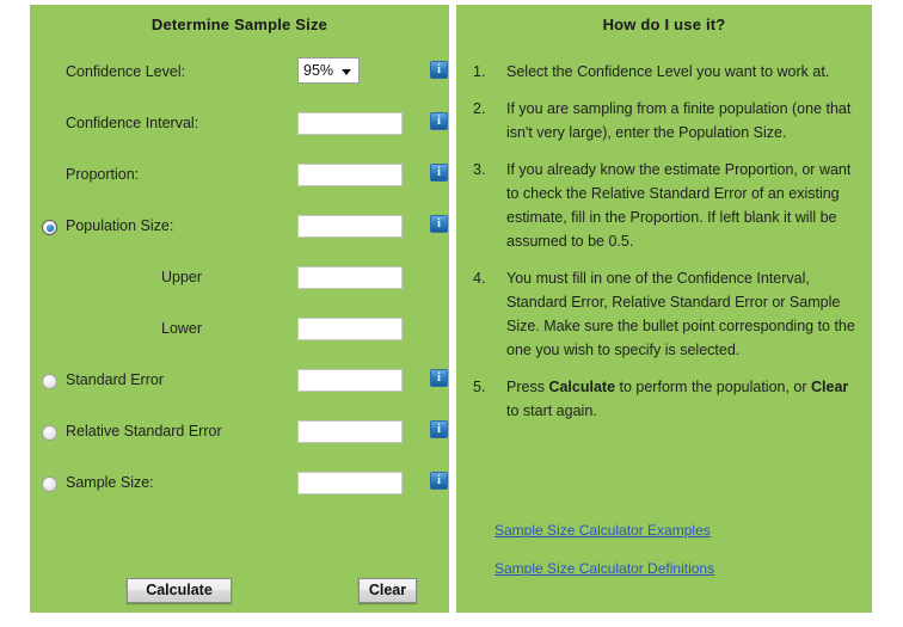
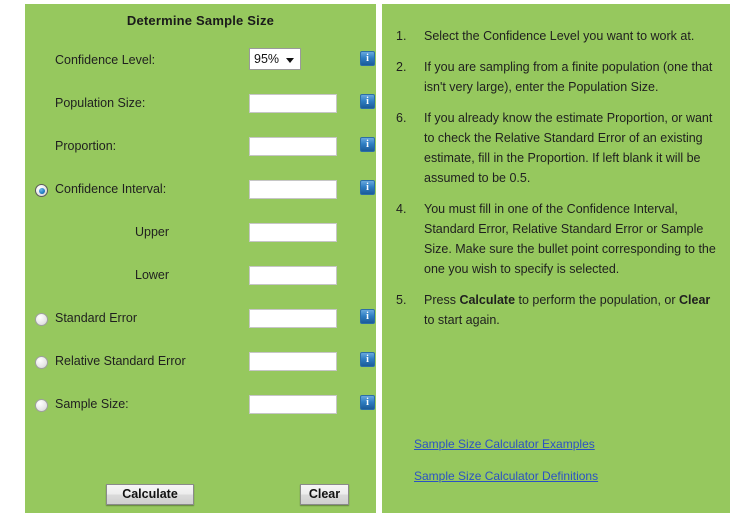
  Determine Sample Size
  Confidence Level:
  95%
  i
- Confidence Interval:
+ Population Size:
  i
  Proportion:
  i
- Population Size:
+ Confidence Interval:
  i
  Upper
  Lower
  Standard Error
  i
  Relative Standard Error
  i
  Sample Size:
  i
  Calculate
  Clear
- How do I use it?
  1.
  Select the Confidence Level you want to work at.
  2.
  If you are sampling from a finite population (one that isn't very large), enter the Population Size.
- 3.
+ 6.
  If you already know the estimate Proportion, or want to check the Relative Standard Error of an existing estimate, fill in the Proportion. If left blank it will be assumed to be 0.5.
  4.
  You must fill in one of the Confidence Interval, Standard Error, Relative Standard Error or Sample Size. Make sure the bullet point corresponding to the one you wish to specify is selected.
  5.
  Press Calculate to perform the population, or Clear to start again.
  Sample Size Calculator Examples
  Sample Size Calculator Definitions
